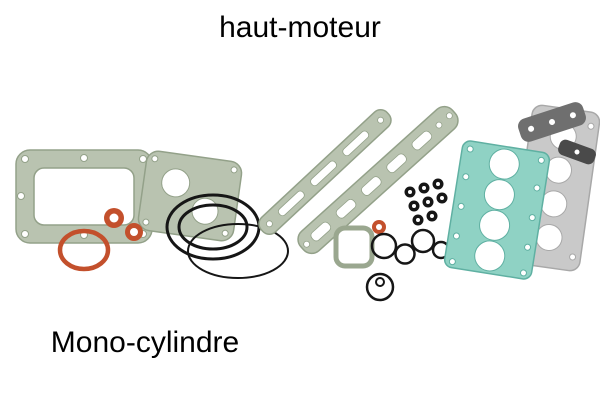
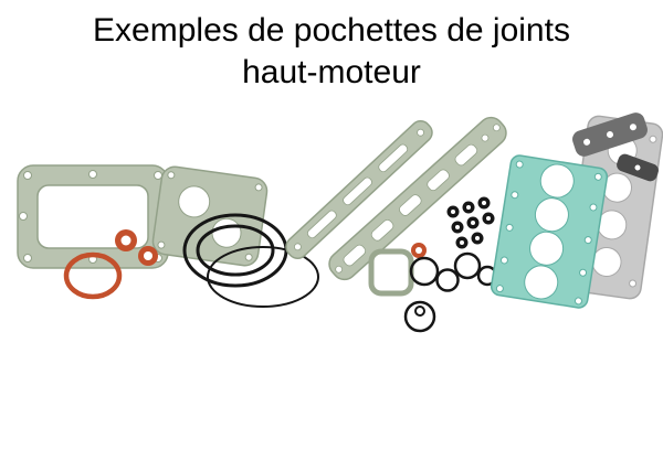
+ Exemples de pochettes de joints
  haut-moteur
- Mono-cylindre
